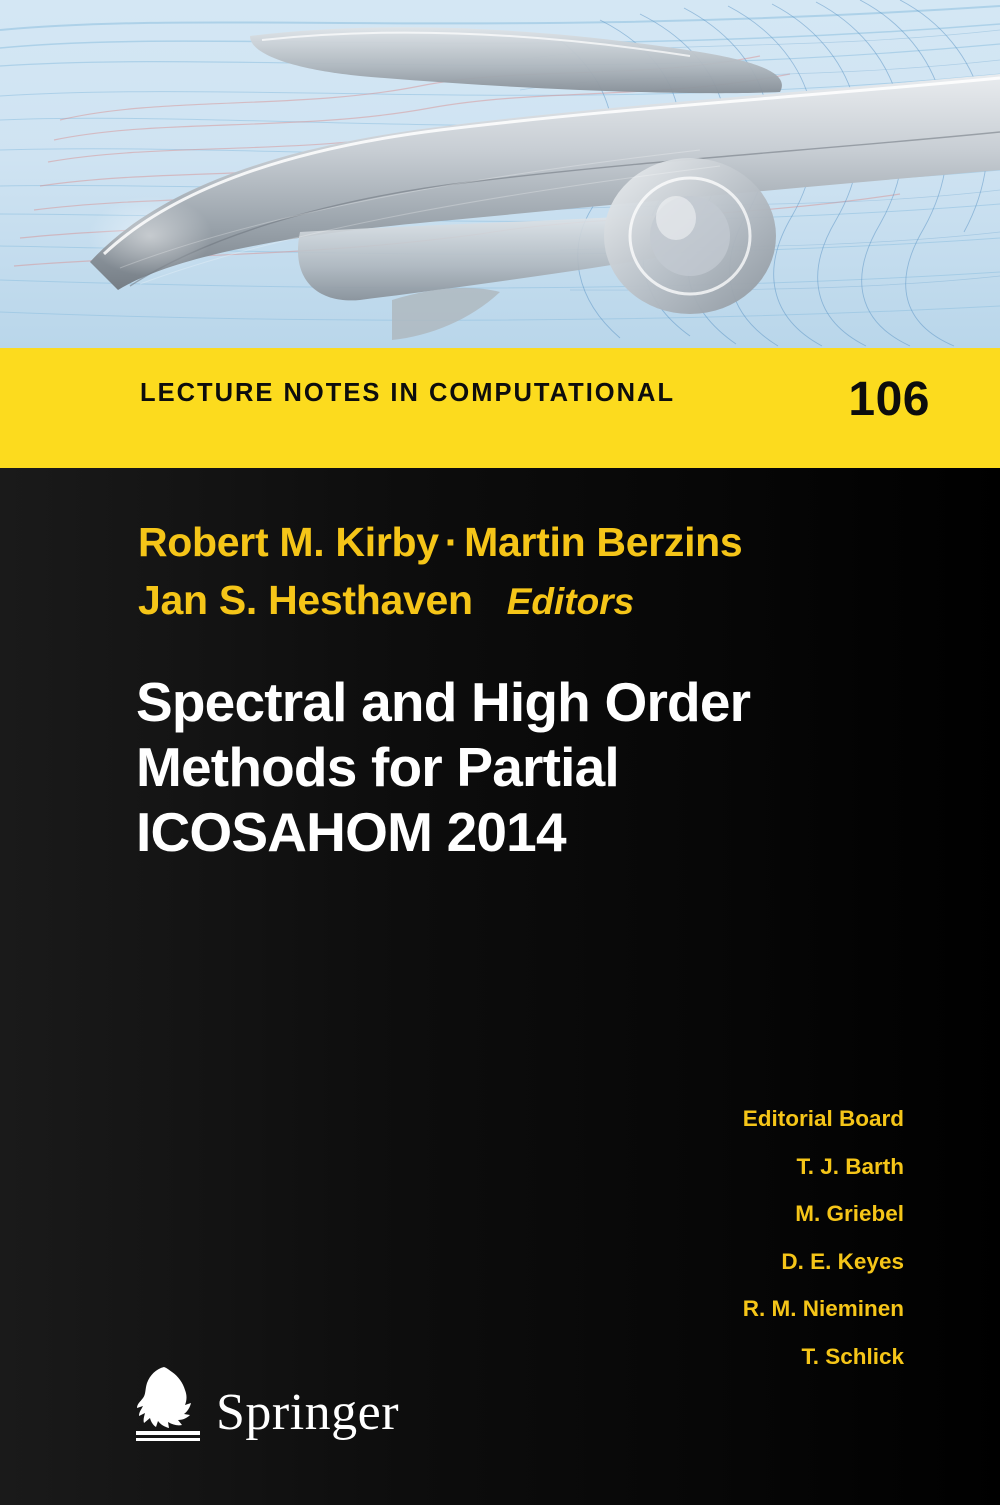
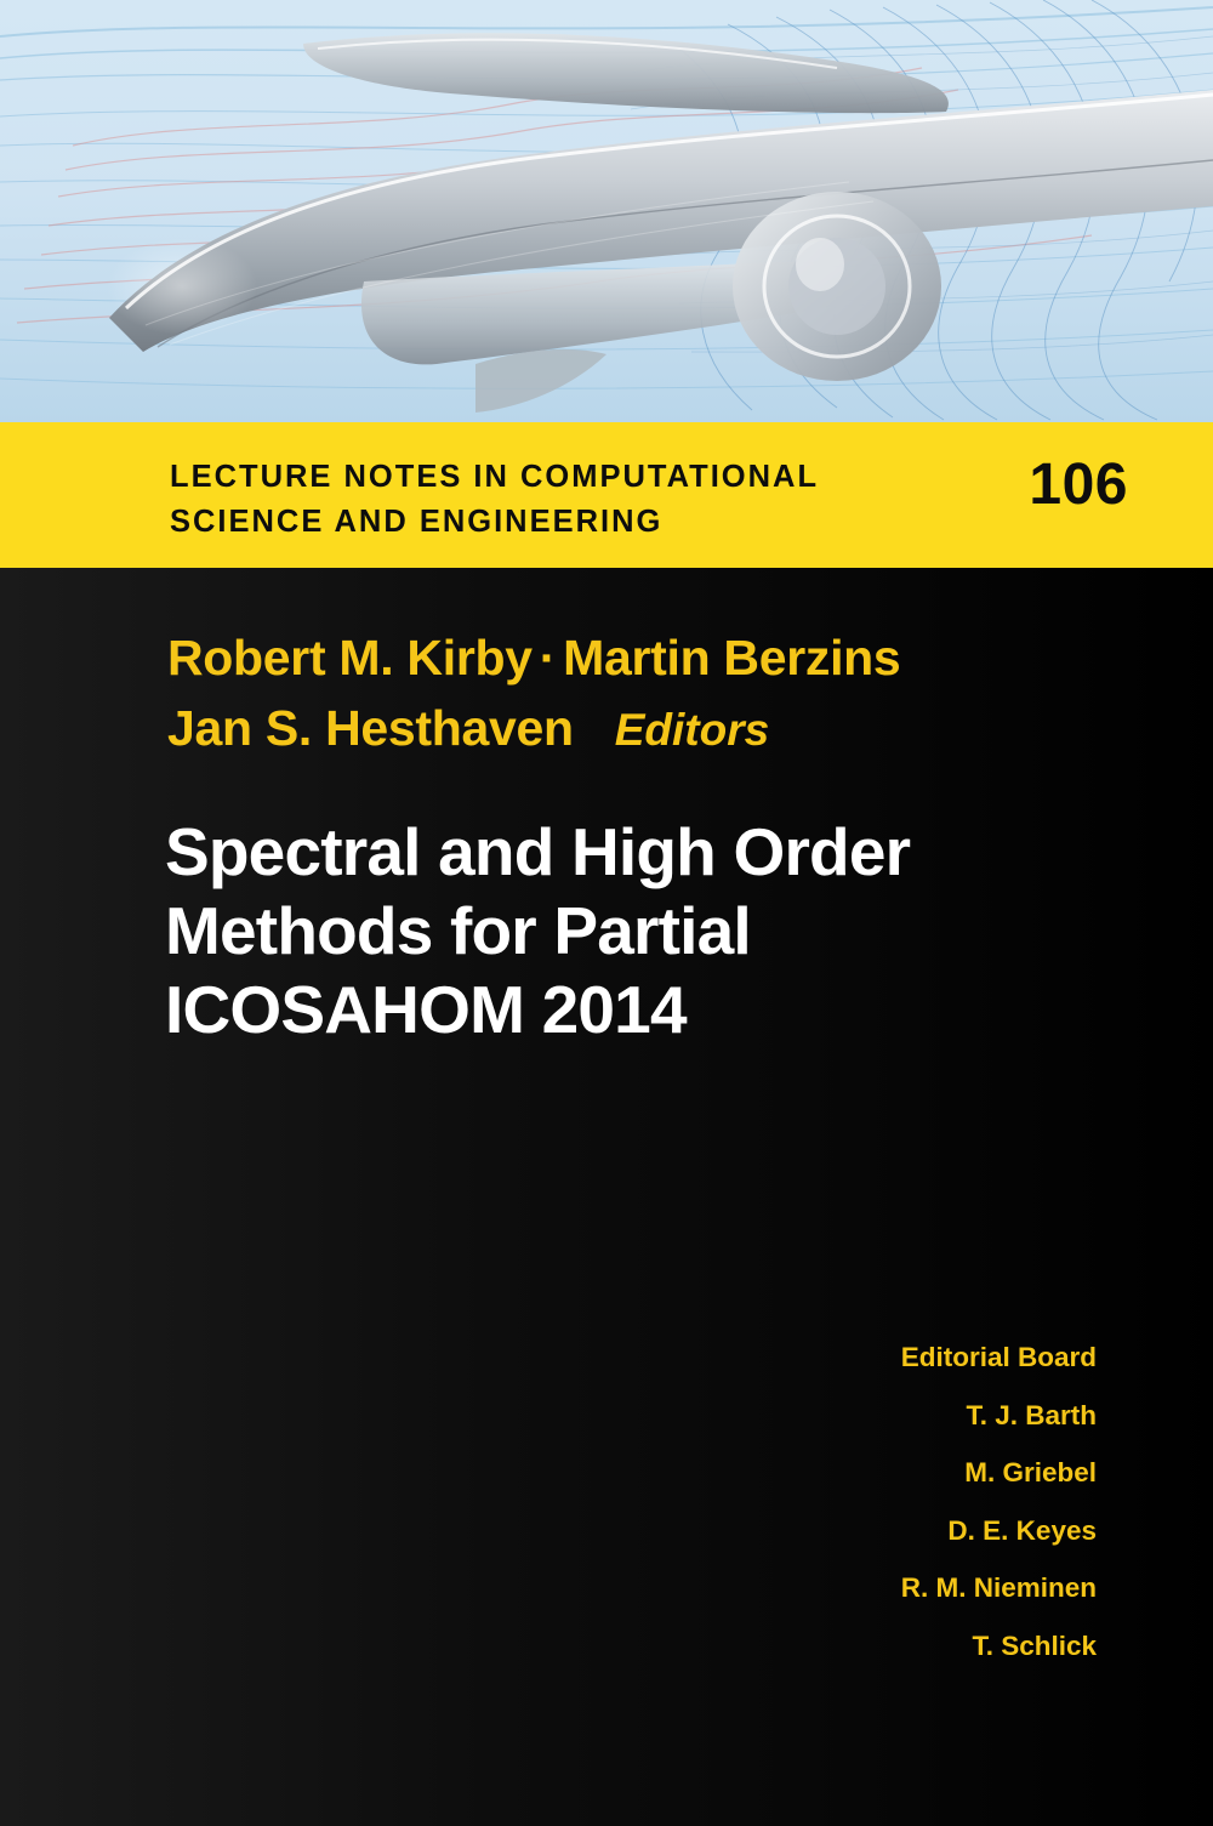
  LECTURE NOTES IN COMPUTATIONAL
+ SCIENCE AND ENGINEERING
  106
  Robert M. Kirby · Martin Berzins
  Jan S. Hesthaven Editors
  Spectral and High Order
  Methods for Partial
  ICOSAHOM 2014
  Editorial Board
  T. J. Barth
  M. Griebel
  D. E. Keyes
  R. M. Nieminen
  T. Schlick
- Springer
